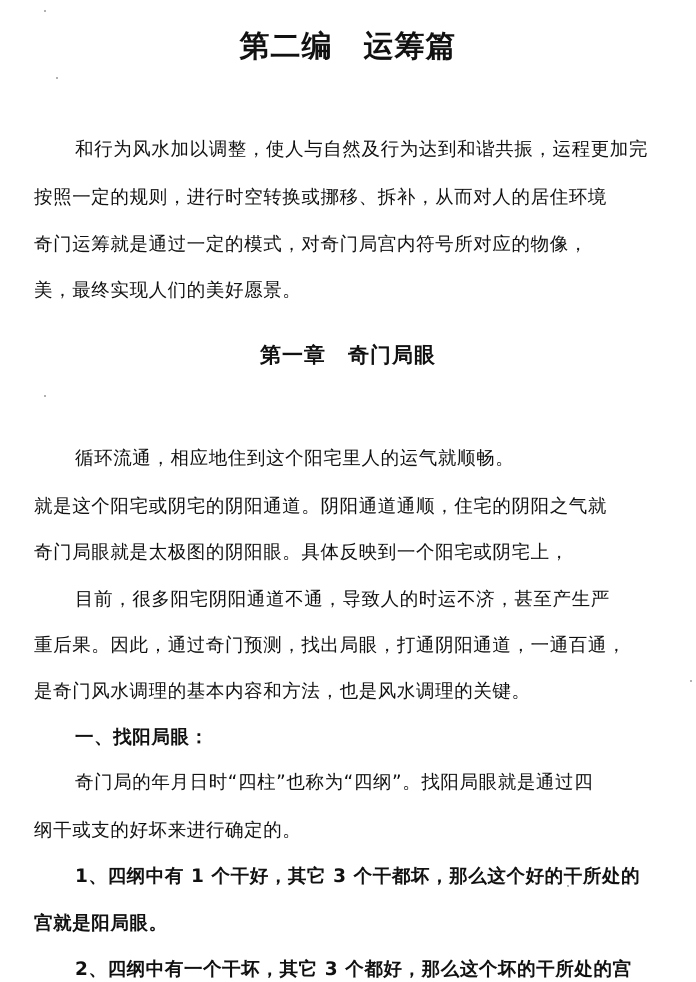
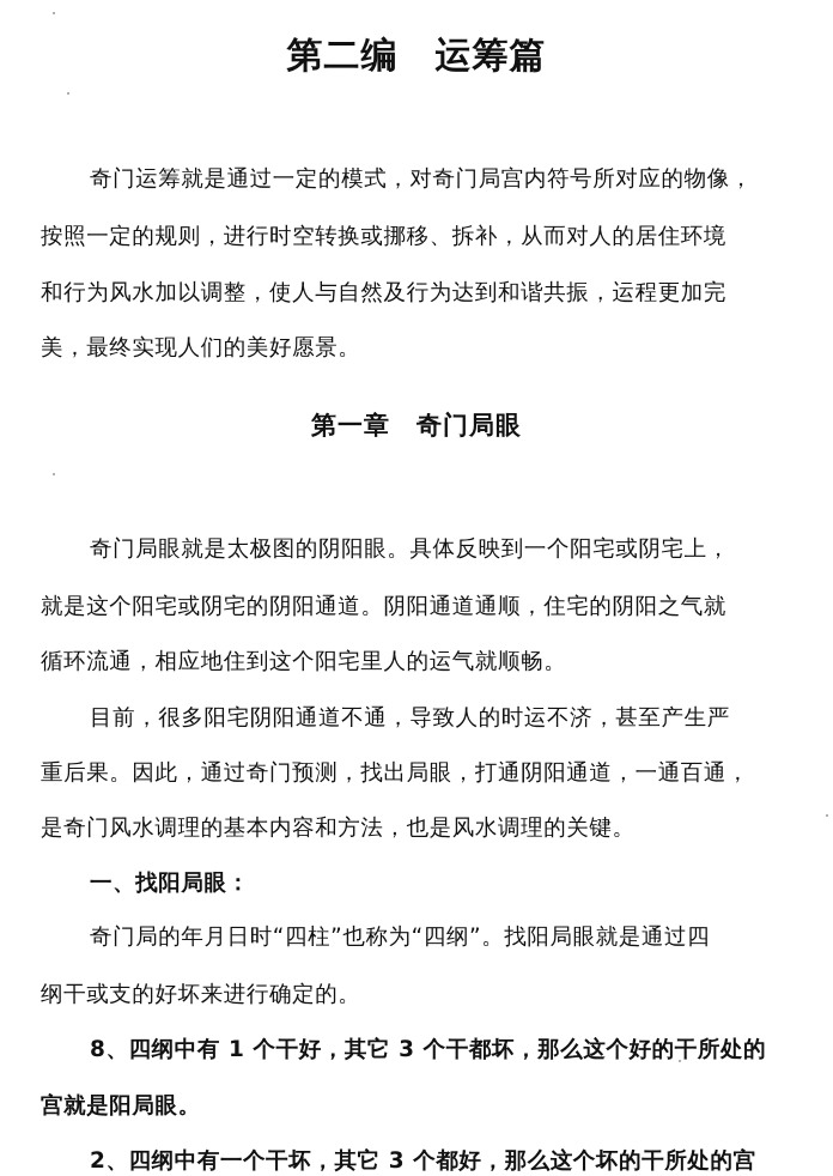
  第二编 运筹篇
- 和行为风水加以调整，使人与自然及行为达到和谐共振，运程更加完
+ 奇门运筹就是通过一定的模式，对奇门局宫内符号所对应的物像，
  按照一定的规则，进行时空转换或挪移、拆补，从而对人的居住环境
- 奇门运筹就是通过一定的模式，对奇门局宫内符号所对应的物像，
+ 和行为风水加以调整，使人与自然及行为达到和谐共振，运程更加完
  美，最终实现人们的美好愿景。
  第一章 奇门局眼
- 循环流通，相应地住到这个阳宅里人的运气就顺畅。
+ 奇门局眼就是太极图的阴阳眼。具体反映到一个阳宅或阴宅上，
  就是这个阳宅或阴宅的阴阳通道。阴阳通道通顺，住宅的阴阳之气就
- 奇门局眼就是太极图的阴阳眼。具体反映到一个阳宅或阴宅上，
+ 循环流通，相应地住到这个阳宅里人的运气就顺畅。
  目前，很多阳宅阴阳通道不通，导致人的时运不济，甚至产生严
  重后果。因此，通过奇门预测，找出局眼，打通阴阳通道，一通百通，
  是奇门风水调理的基本内容和方法，也是风水调理的关键。
  一、找阳局眼：
  奇门局的年月日时“四柱”也称为“四纲”。找阳局眼就是通过四
  纲干或支的好坏来进行确定的。
- 1、四纲中有 1 个干好，其它 3 个干都坏，那么这个好的干所处的
+ 8、四纲中有 1 个干好，其它 3 个干都坏，那么这个好的干所处的
  宫就是阳局眼。
  2、四纲中有一个干坏，其它 3 个都好，那么这个坏的干所处的宫
